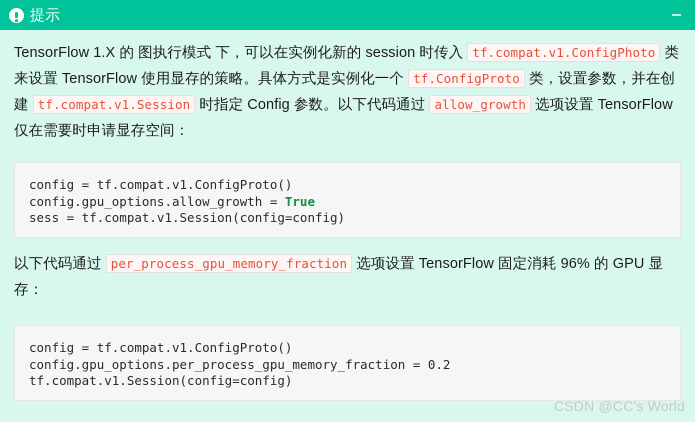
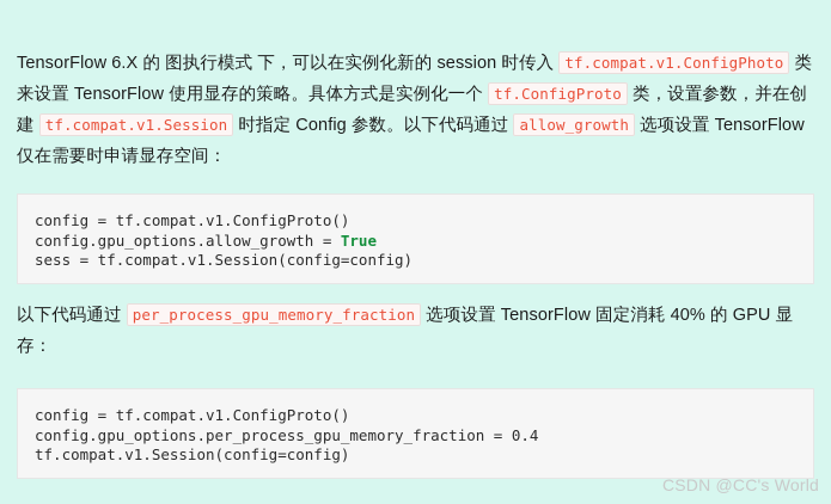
- 提示
- TensorFlow 1.X 的 图执行模式 下，可以在实例化新的 session 时传入 tf.compat.v1.ConfigPhoto 类来设置 TensorFlow 使用显存的策略。具体方式是实例化一个 tf.ConfigProto 类，设置参数，并在创建 tf.compat.v1.Session 时指定 Config 参数。以下代码通过 allow_growth 选项设置 TensorFlow 仅在需要时申请显存空间：
+ TensorFlow 6.X 的 图执行模式 下，可以在实例化新的 session 时传入 tf.compat.v1.ConfigPhoto 类来设置 TensorFlow 使用显存的策略。具体方式是实例化一个 tf.ConfigProto 类，设置参数，并在创建 tf.compat.v1.Session 时指定 Config 参数。以下代码通过 allow_growth 选项设置 TensorFlow 仅在需要时申请显存空间：
  config = tf.compat.v1.ConfigProto() config.gpu_options.allow_growth = True sess = tf.compat.v1.Session(config=config)
- 以下代码通过 per_process_gpu_memory_fraction 选项设置 TensorFlow 固定消耗 96% 的 GPU 显存：
+ 以下代码通过 per_process_gpu_memory_fraction 选项设置 TensorFlow 固定消耗 40% 的 GPU 显存：
- config = tf.compat.v1.ConfigProto() config.gpu_options.per_process_gpu_memory_fraction = 0.2 tf.compat.v1.Session(config=config)
+ config = tf.compat.v1.ConfigProto() config.gpu_options.per_process_gpu_memory_fraction = 0.4 tf.compat.v1.Session(config=config)
  CSDN @CC's World
